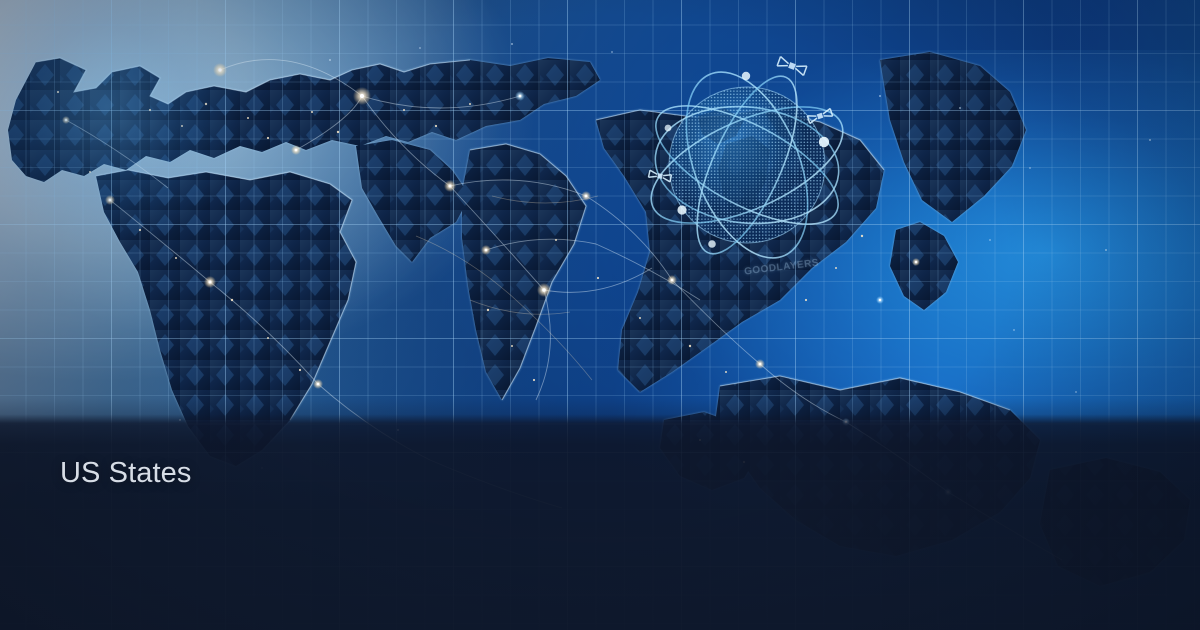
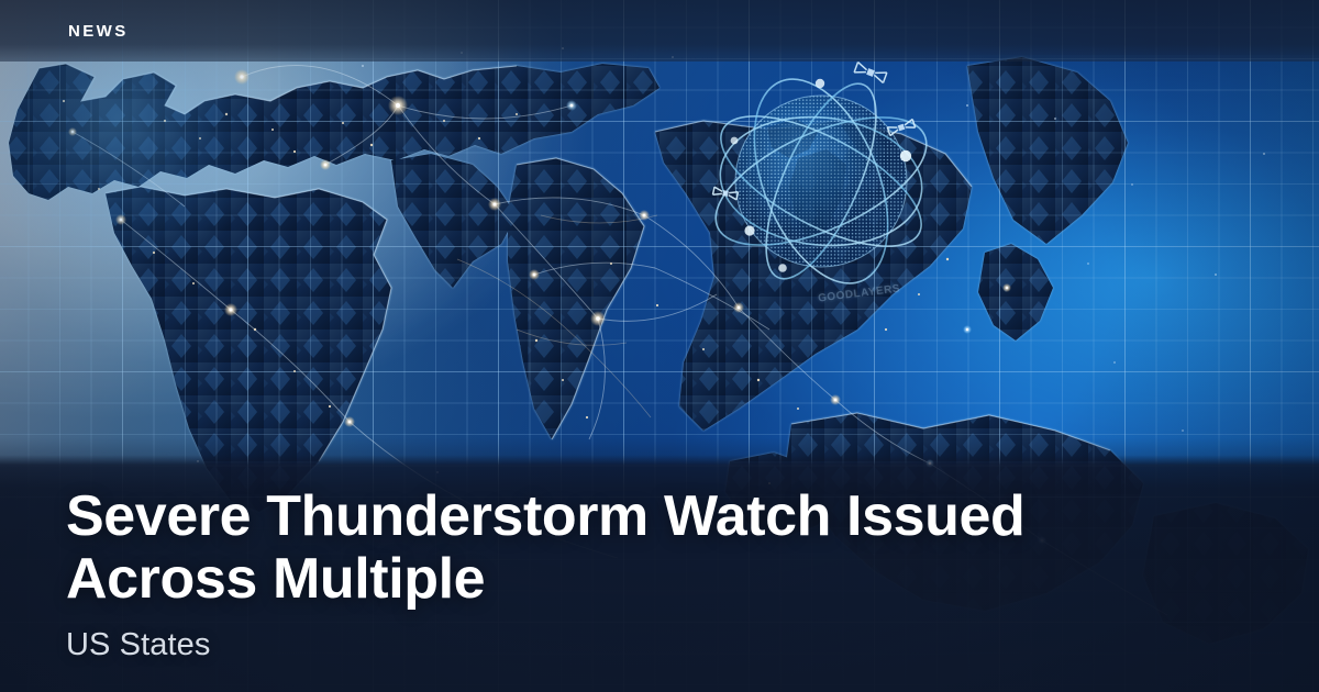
+ NEWS
+ Severe Thunderstorm Watch Issued Across Multiple
  US States
